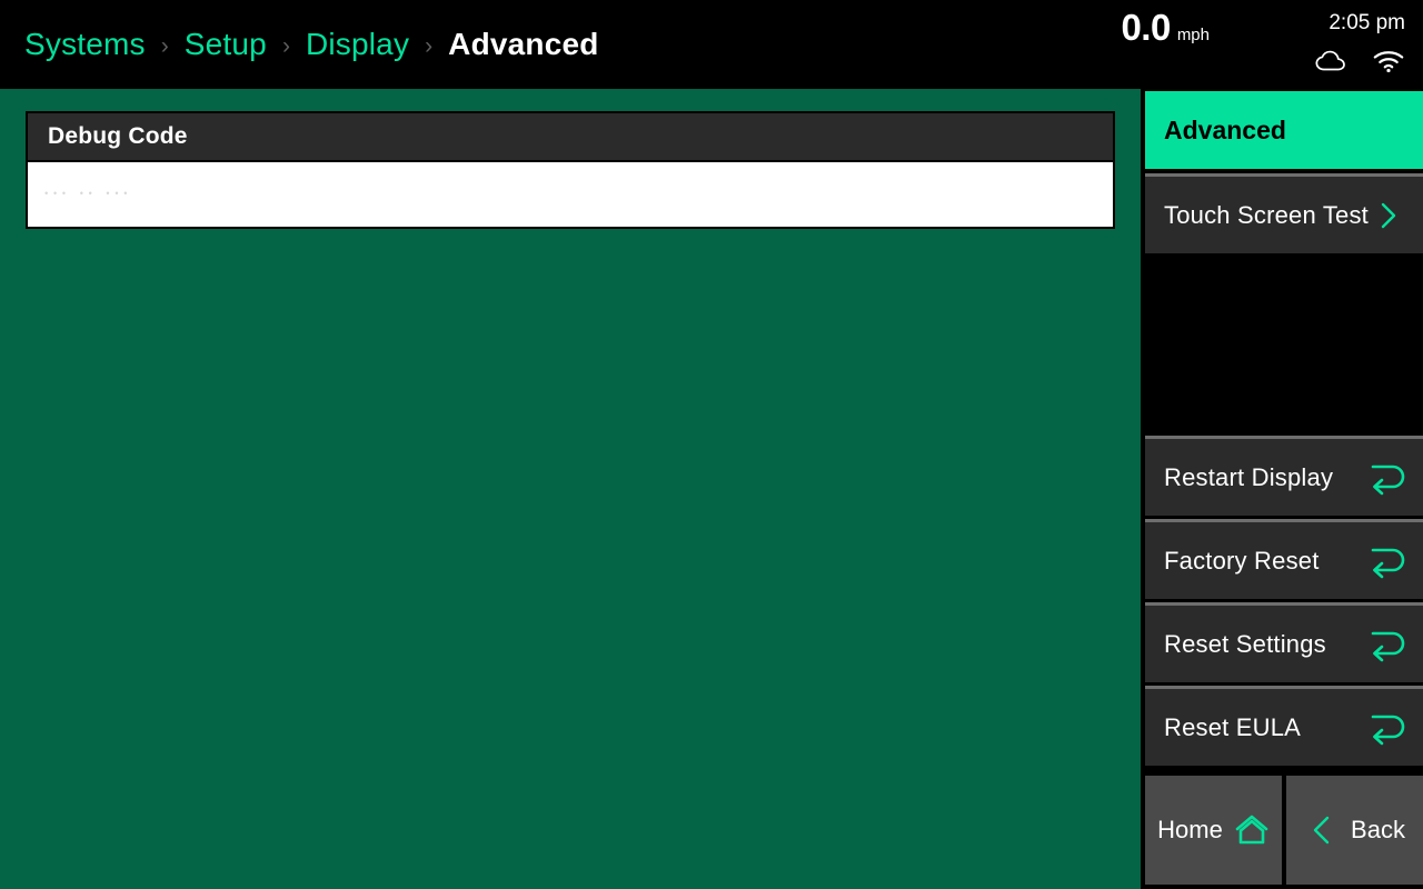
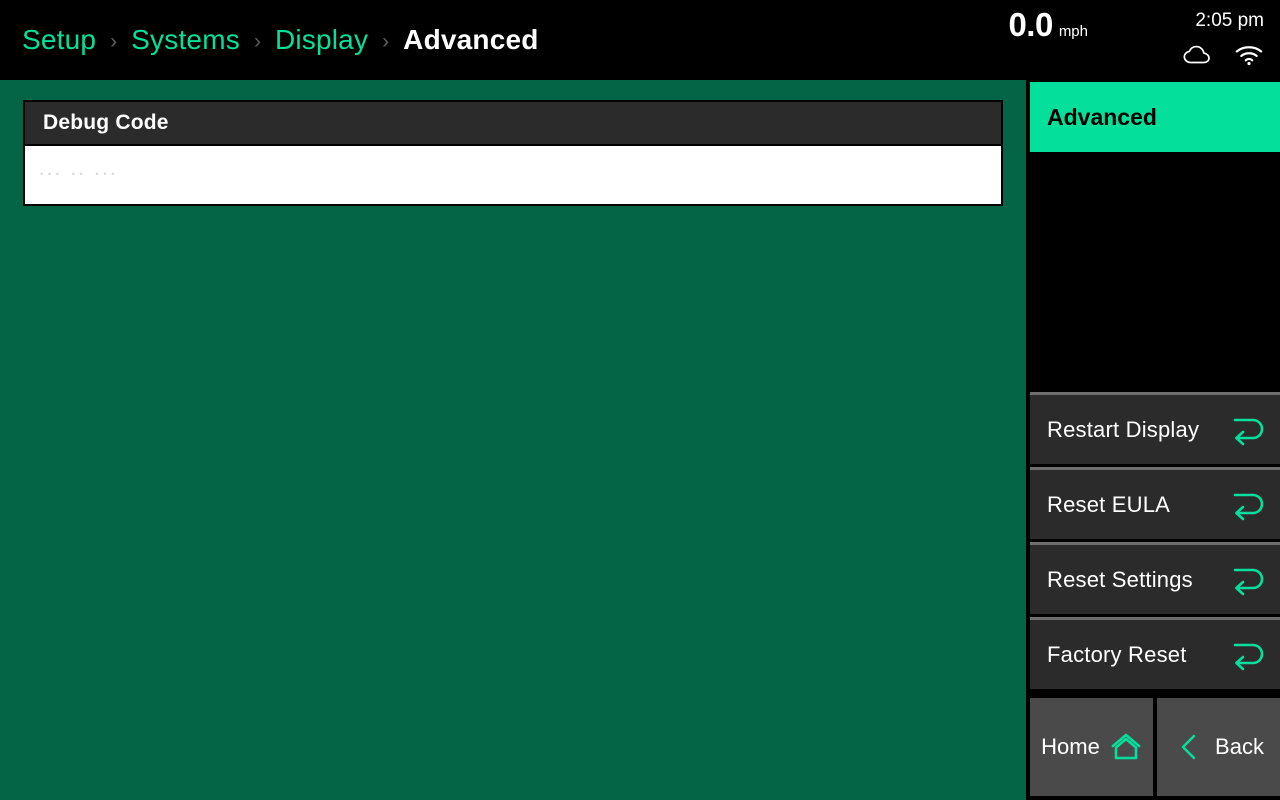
- Systems
+ Setup
  ›
- Setup
+ Systems
  ›
  Display
  ›
  Advanced
  0.0
  mph
  2:05 pm
  Debug Code
  ••• •• •••
  Advanced
- Touch Screen Test
  Restart Display
- Factory Reset
+ Reset EULA
  Reset Settings
- Reset EULA
+ Factory Reset
  Home
  Back
